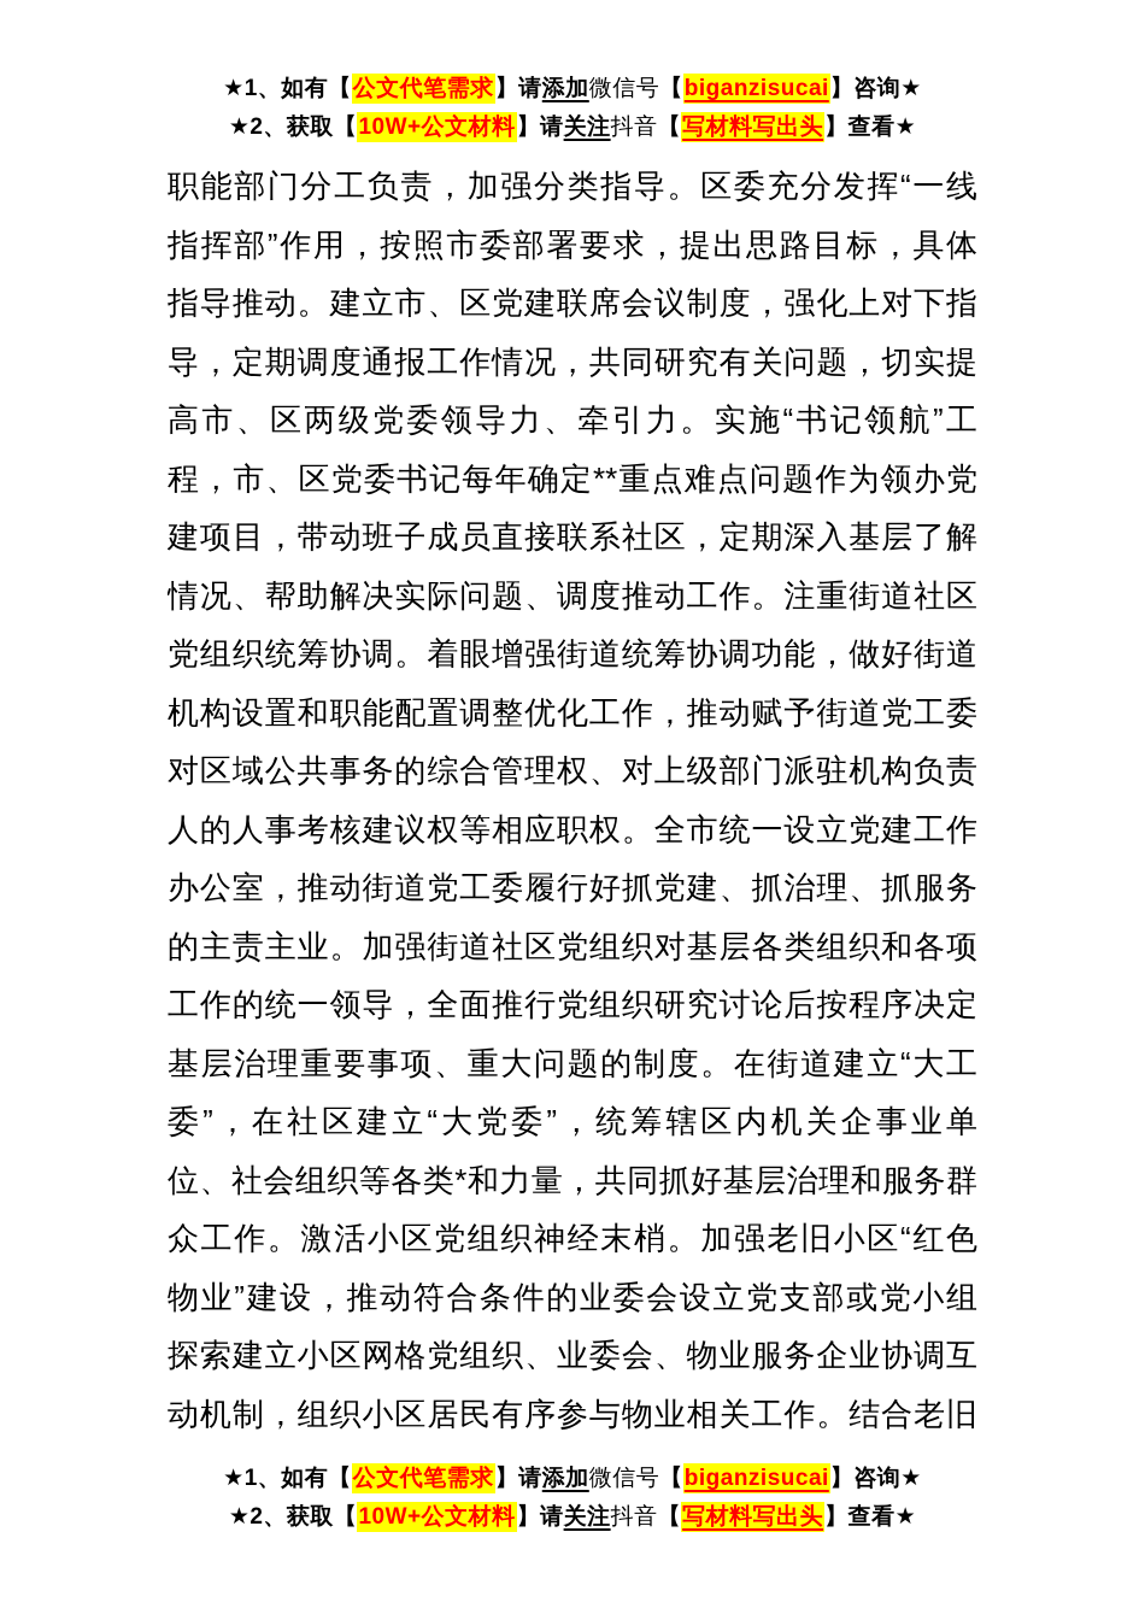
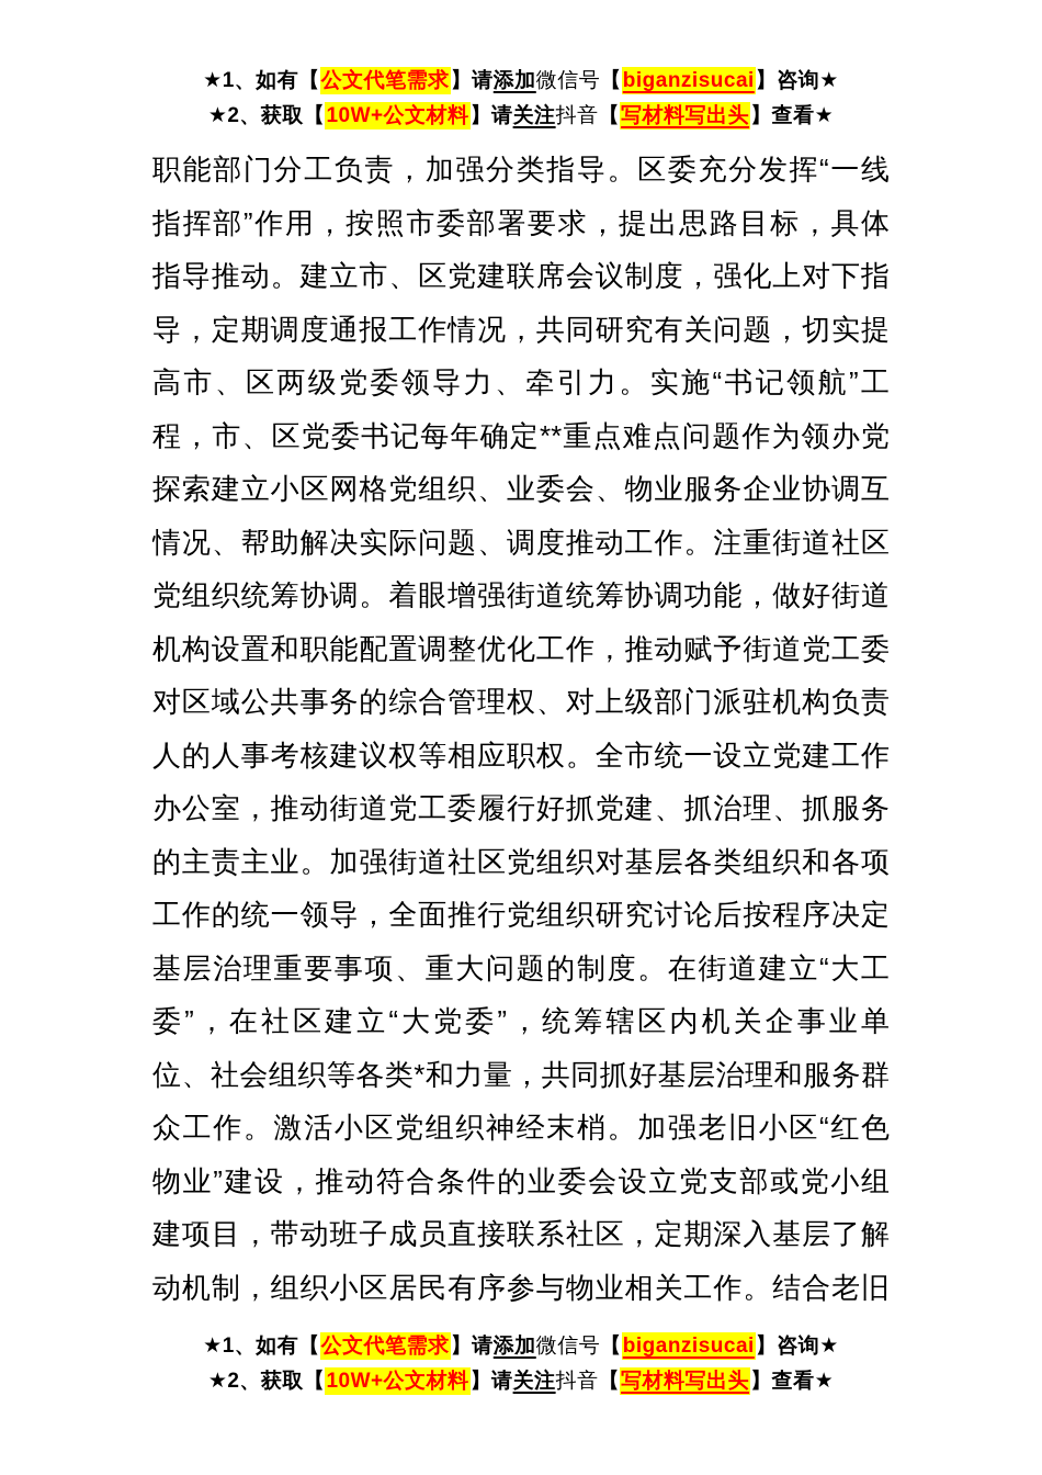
  ★1、如有【公文代笔需求】请添加微信号【biganzisucai】咨询★
  ★2、获取【10W+公文材料】请关注抖音【写材料写出头】查看★
  职能部门分工负责，加强分类指导。区委充分发挥“一线
  指挥部”作用，按照市委部署要求，提出思路目标，具体
  指导推动。建立市、区党建联席会议制度，强化上对下指
  导，定期调度通报工作情况，共同研究有关问题，切实提
  高市、区两级党委领导力、牵引力。实施“书记领航”工
  程，市、区党委书记每年确定**重点难点问题作为领办党
- 建项目，带动班子成员直接联系社区，定期深入基层了解
+ 探索建立小区网格党组织、业委会、物业服务企业协调互
  情况、帮助解决实际问题、调度推动工作。注重街道社区
  党组织统筹协调。着眼增强街道统筹协调功能，做好街道
  机构设置和职能配置调整优化工作，推动赋予街道党工委
  对区域公共事务的综合管理权、对上级部门派驻机构负责
  人的人事考核建议权等相应职权。全市统一设立党建工作
  办公室，推动街道党工委履行好抓党建、抓治理、抓服务
  的主责主业。加强街道社区党组织对基层各类组织和各项
  工作的统一领导，全面推行党组织研究讨论后按程序决定
  基层治理重要事项、重大问题的制度。在街道建立“大工
  委”，在社区建立“大党委”，统筹辖区内机关企事业单
  位、社会组织等各类*和力量，共同抓好基层治理和服务群
  众工作。激活小区党组织神经末梢。加强老旧小区“红色
  物业”建设，推动符合条件的业委会设立党支部或党小组
- 探索建立小区网格党组织、业委会、物业服务企业协调互
+ 建项目，带动班子成员直接联系社区，定期深入基层了解
  动机制，组织小区居民有序参与物业相关工作。结合老旧
  ★1、如有【公文代笔需求】请添加微信号【biganzisucai】咨询★
  ★2、获取【10W+公文材料】请关注抖音【写材料写出头】查看★
